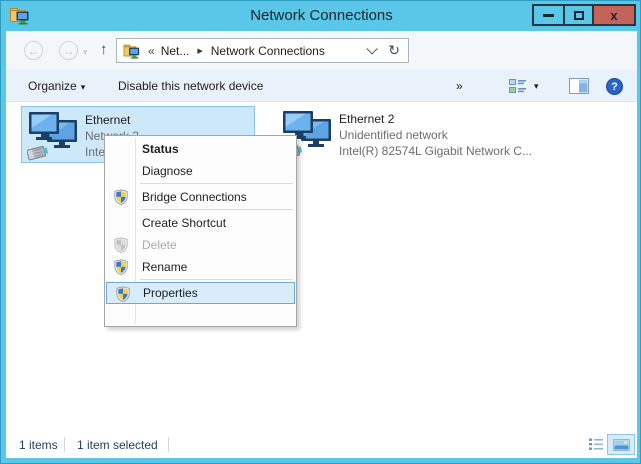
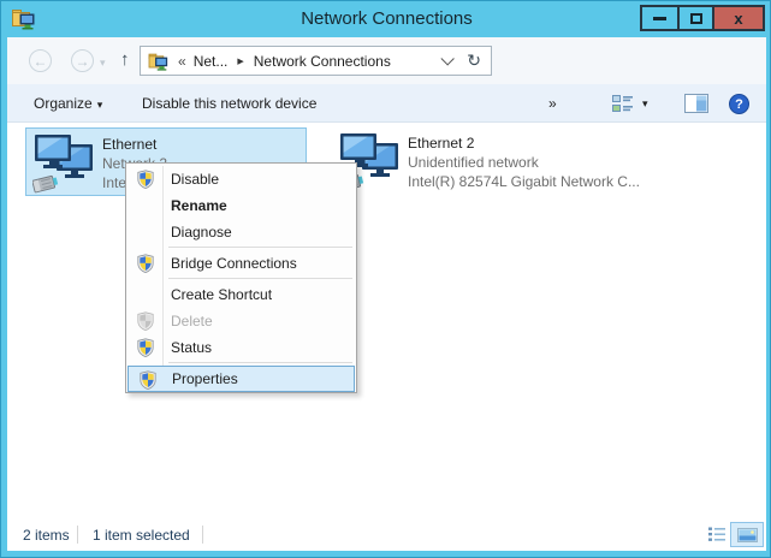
  Network Connections
  x
  ←
  →
  ▾
  ↑
  «
  Net...
  Network Connections
  ↻
  Organize ▾
  Disable this network device
  »
  ▾
  ?
  Ethernet
  Ethernet 2
  Unidentified network
  Intel(R) 82574L Gigabit Network C...
+ Disable
- Status
+ Rename
  Diagnose
  Bridge Connections
  Create Shortcut
  Delete
- Rename
+ Status
  Properties
- 1 items
+ 2 items
  1 item selected
